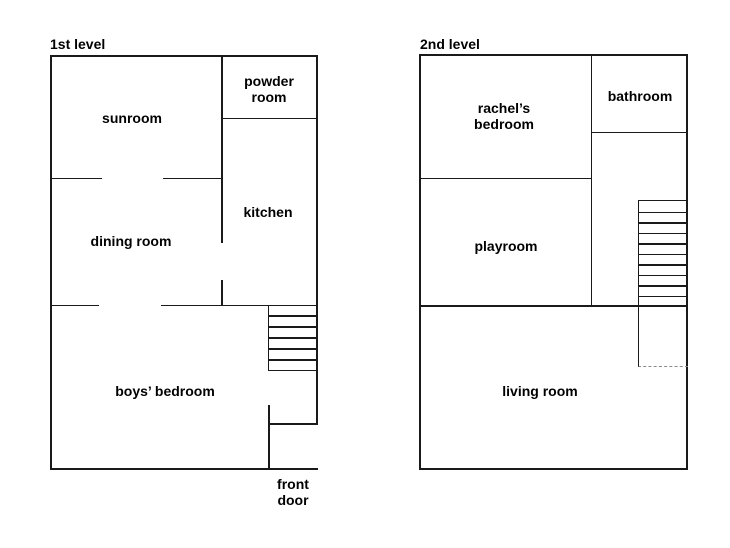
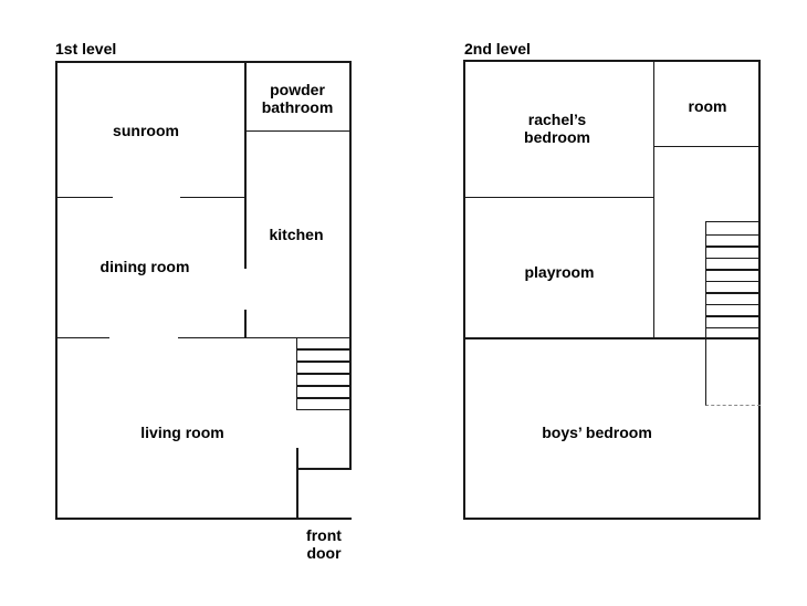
  1st level
  sunroom
  powder
- room
+ bathroom
  kitchen
  dining room
- boys’ bedroom
+ living room
  front
  door
  2nd level
  rachel’s
  bedroom
- bathroom
+ room
  playroom
- living room
+ boys’ bedroom
